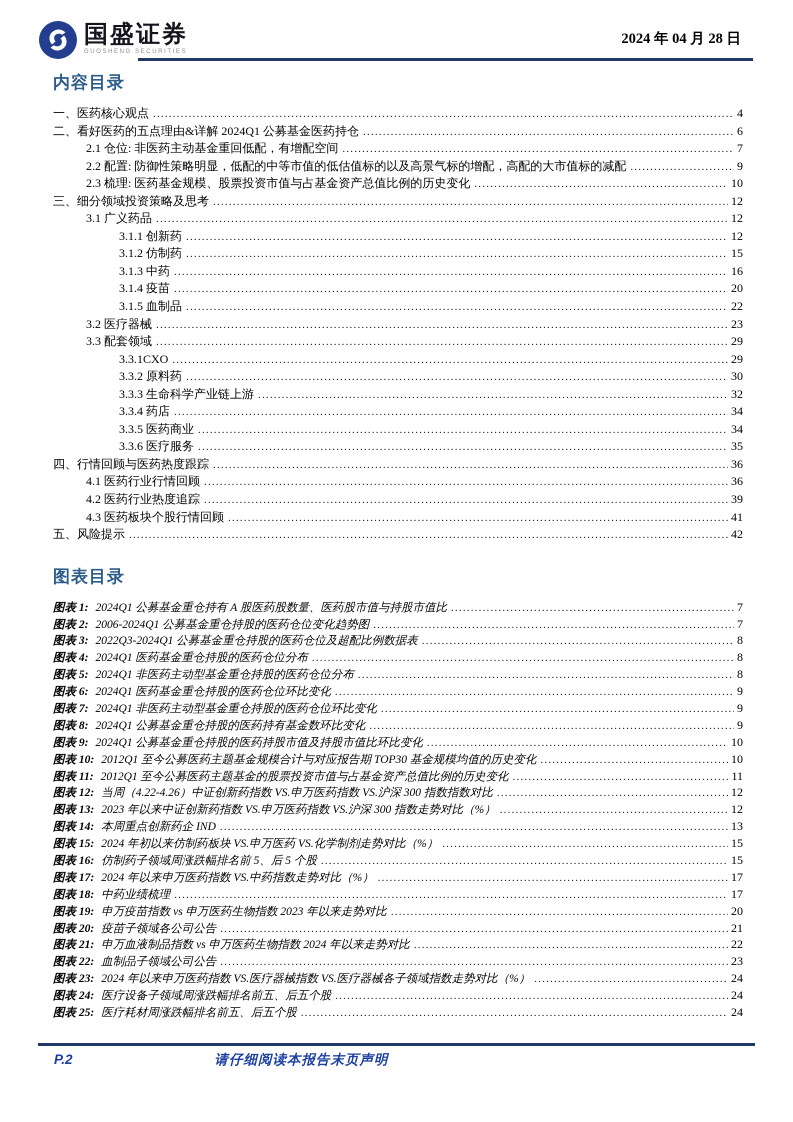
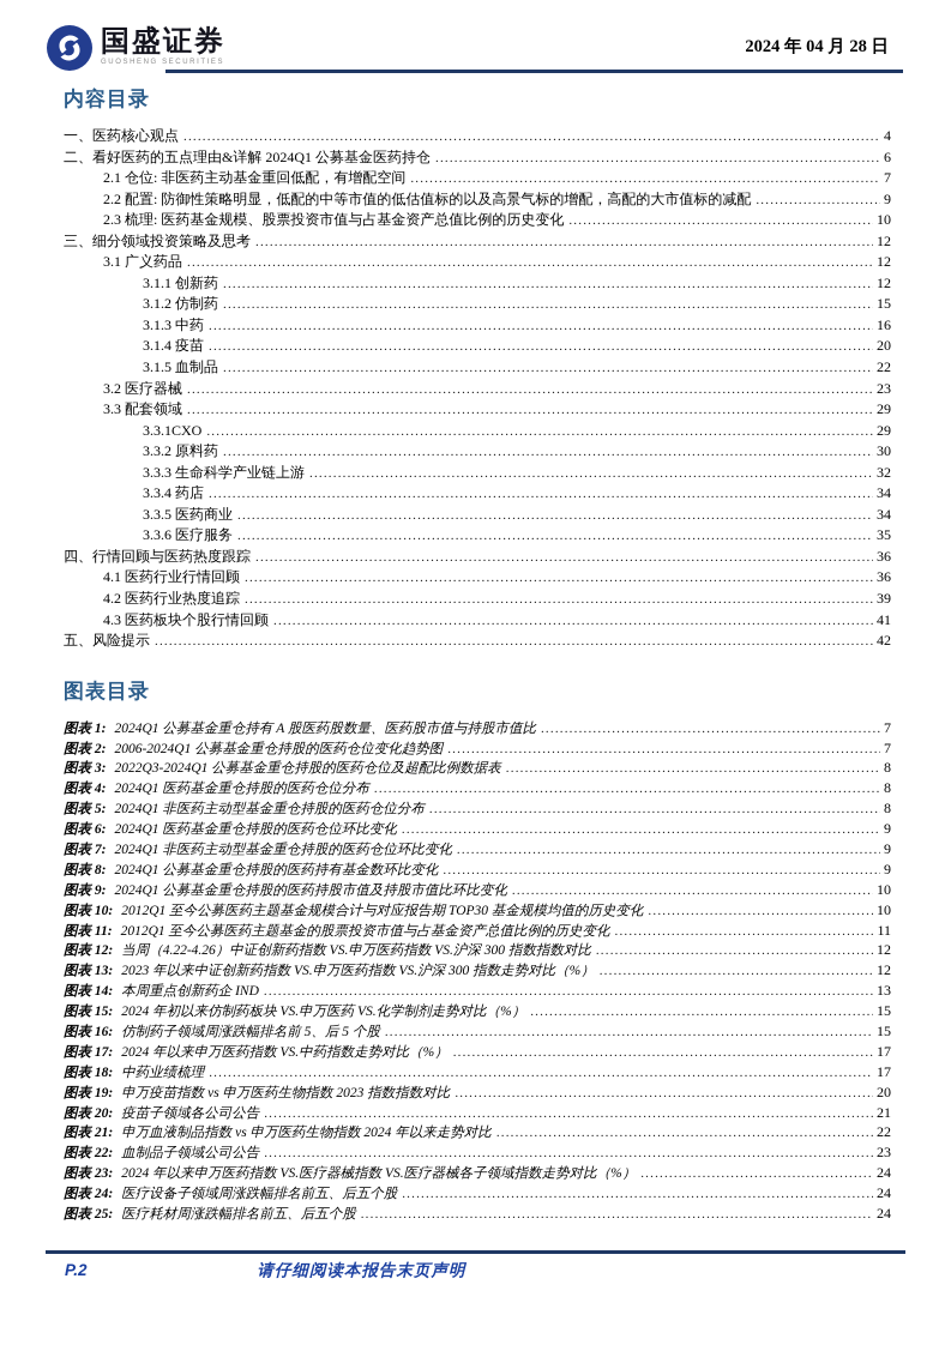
  国盛证券
  2024 年 04 月 28 日
  内容目录
  一、医药核心观点
  4
  二、看好医药的五点理由&详解 2024Q1 公募基金医药持仓
  6
  2.1 仓位: 非医药主动基金重回低配，有增配空间
  7
  2.2 配置: 防御性策略明显，低配的中等市值的低估值标的以及高景气标的增配，高配的大市值标的减配
  9
  2.3 梳理: 医药基金规模、股票投资市值与占基金资产总值比例的历史变化
  10
  三、细分领域投资策略及思考
  12
  3.1 广义药品
  12
  3.1.1 创新药
  12
  3.1.2 仿制药
  15
  3.1.3 中药
  16
  3.1.4 疫苗
  20
  3.1.5 血制品
  22
  3.2 医疗器械
  23
  3.3 配套领域
  29
  3.3.1CXO
  29
  3.3.2 原料药
  30
  3.3.3 生命科学产业链上游
  32
  3.3.4 药店
  34
  3.3.5 医药商业
  34
  3.3.6 医疗服务
  35
  四、行情回顾与医药热度跟踪
  36
  4.1 医药行业行情回顾
  36
  4.2 医药行业热度追踪
  39
  4.3 医药板块个股行情回顾
  41
  五、风险提示
  42
  图表目录
  图表 1:
  2024Q1 公募基金重仓持有 A 股医药股数量、医药股市值与持股市值比
  7
  图表 2:
  2006-2024Q1 公募基金重仓持股的医药仓位变化趋势图
  7
  图表 3:
  2022Q3-2024Q1 公募基金重仓持股的医药仓位及超配比例数据表
  8
  图表 4:
  2024Q1 医药基金重仓持股的医药仓位分布
  8
  图表 5:
  2024Q1 非医药主动型基金重仓持股的医药仓位分布
  8
  图表 6:
  2024Q1 医药基金重仓持股的医药仓位环比变化
  9
  图表 7:
  2024Q1 非医药主动型基金重仓持股的医药仓位环比变化
  9
  图表 8:
  2024Q1 公募基金重仓持股的医药持有基金数环比变化
  9
  图表 9:
  2024Q1 公募基金重仓持股的医药持股市值及持股市值比环比变化
  10
  图表 10:
  2012Q1 至今公募医药主题基金规模合计与对应报告期 TOP30 基金规模均值的历史变化
  10
  图表 11:
  2012Q1 至今公募医药主题基金的股票投资市值与占基金资产总值比例的历史变化
  11
  图表 12:
  当周（4.22-4.26）中证创新药指数 VS.申万医药指数 VS.沪深 300 指数指数对比
  12
  图表 13:
  2023 年以来中证创新药指数 VS.申万医药指数 VS.沪深 300 指数走势对比（%）
  12
  图表 14:
  本周重点创新药企 IND
  13
  图表 15:
  2024 年初以来仿制药板块 VS.申万医药 VS.化学制剂走势对比（%）
  15
  图表 16:
  仿制药子领域周涨跌幅排名前 5、后 5 个股
  15
  图表 17:
  2024 年以来申万医药指数 VS.中药指数走势对比（%）
  17
  图表 18:
  中药业绩梳理
  17
  图表 19:
- 申万疫苗指数 vs 申万医药生物指数 2023 年以来走势对比
+ 申万疫苗指数 vs 申万医药生物指数 2023 指数指数对比
  20
  图表 20:
  疫苗子领域各公司公告
  21
  图表 21:
  申万血液制品指数 vs 申万医药生物指数 2024 年以来走势对比
  22
  图表 22:
  血制品子领域公司公告
  23
  图表 23:
  2024 年以来申万医药指数 VS.医疗器械指数 VS.医疗器械各子领域指数走势对比（%）
  24
  图表 24:
  医疗设备子领域周涨跌幅排名前五、后五个股
  24
  图表 25:
  医疗耗材周涨跌幅排名前五、后五个股
  24
  P.2
  请仔细阅读本报告末页声明
